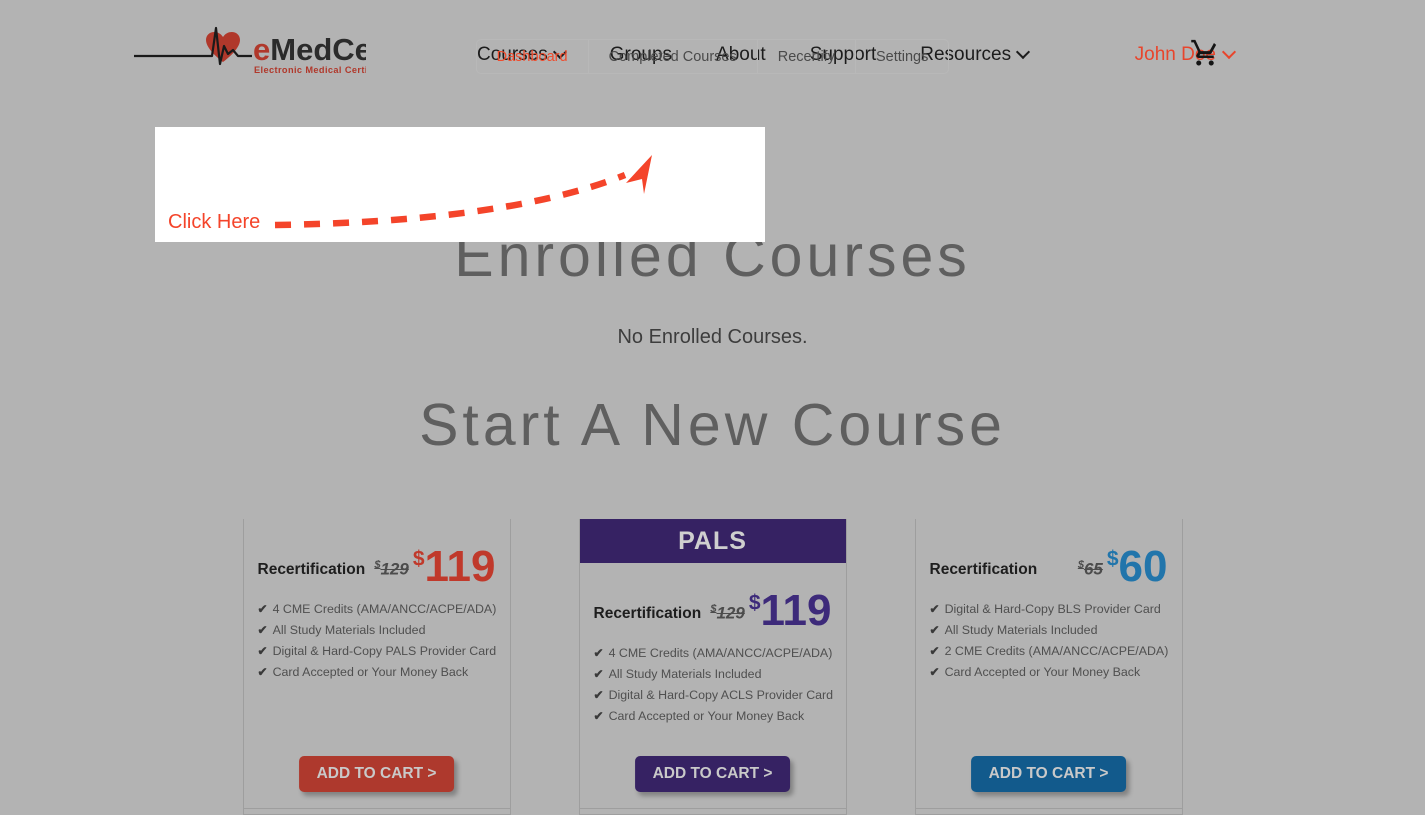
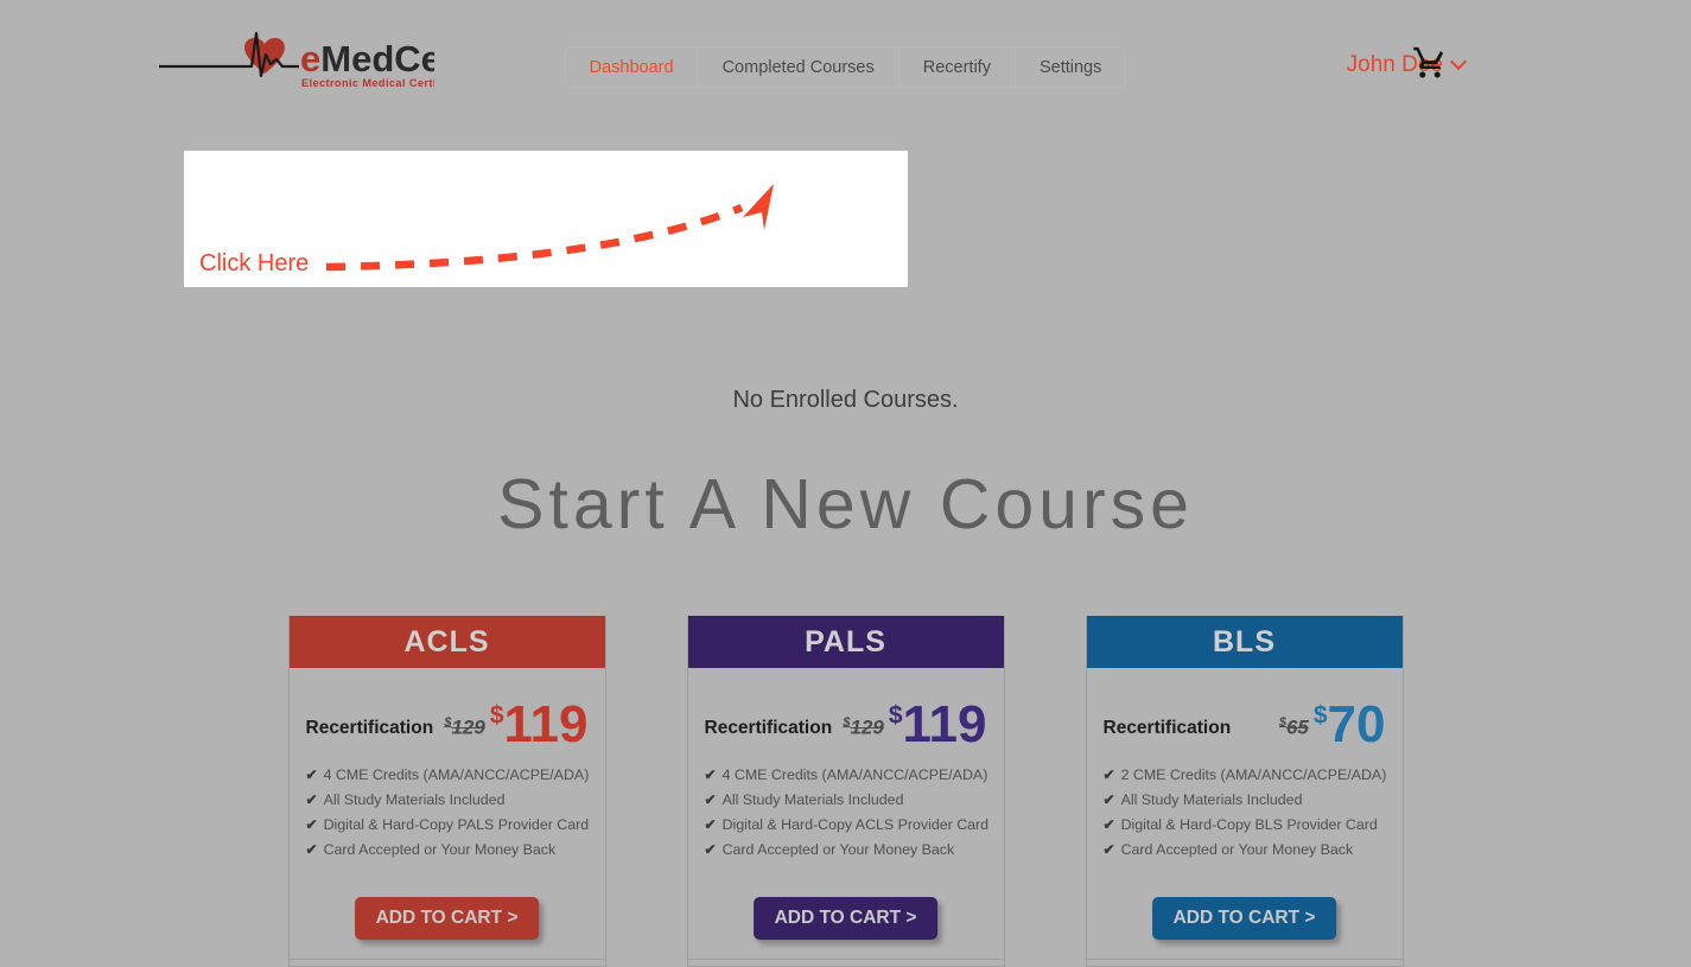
  eMedCe
  Electronic Medical Cert
- Courses
- Groups
- About
- Support
- Resources
  John Doe
- Enrolled Courses
  No Enrolled Courses.
  Start A New Course
+ ACLS
  Recertification
  $129
  $119
  ✔
  4 CME Credits (AMA/ANCC/ACPE/ADA)
  ✔
  All Study Materials Included
  ✔
  Digital & Hard-Copy PALS Provider Card
  ✔
  Card Accepted or Your Money Back
  ADD TO CART >
  PALS
  Recertification
  $129
  $119
  ✔
  4 CME Credits (AMA/ANCC/ACPE/ADA)
  ✔
  All Study Materials Included
  ✔
  Digital & Hard-Copy ACLS Provider Card
  ✔
  Card Accepted or Your Money Back
  ADD TO CART >
+ BLS
  Recertification
  $65
- $60
+ $70
  ✔
- Digital & Hard-Copy BLS Provider Card
+ 2 CME Credits (AMA/ANCC/ACPE/ADA)
  ✔
  All Study Materials Included
  ✔
- 2 CME Credits (AMA/ANCC/ACPE/ADA)
+ Digital & Hard-Copy BLS Provider Card
  ✔
  Card Accepted or Your Money Back
  ADD TO CART >
  Click Here
  Dashboard
  Completed Courses
  Recertify
  Settings
